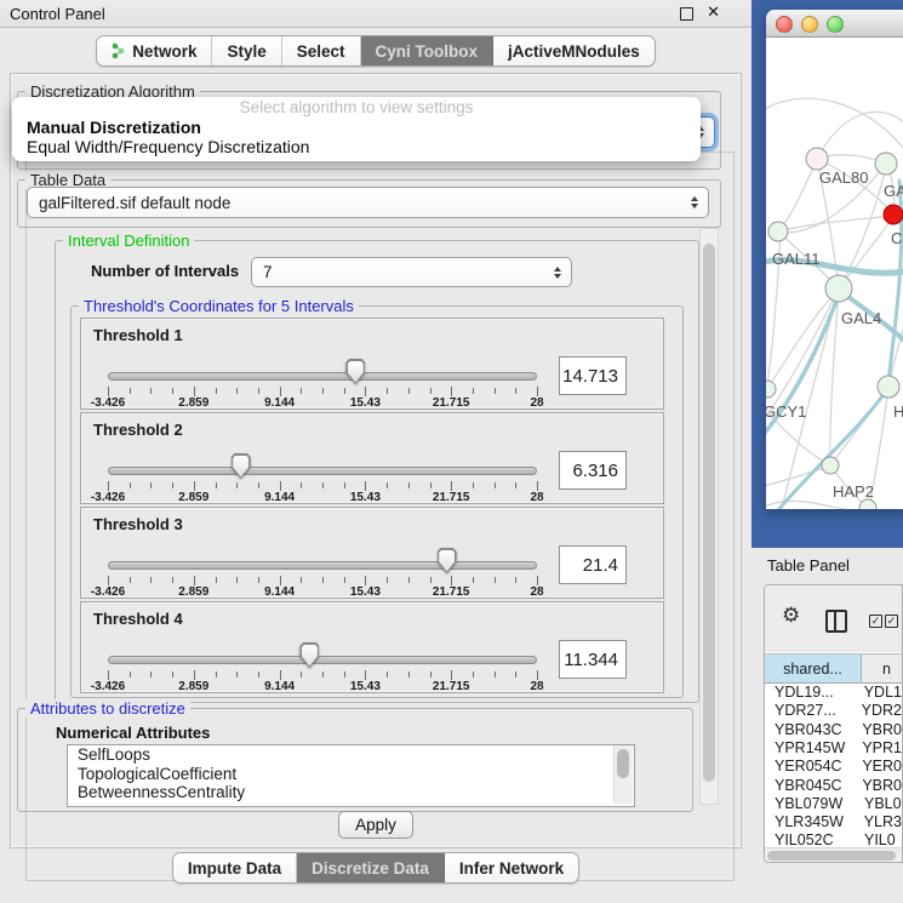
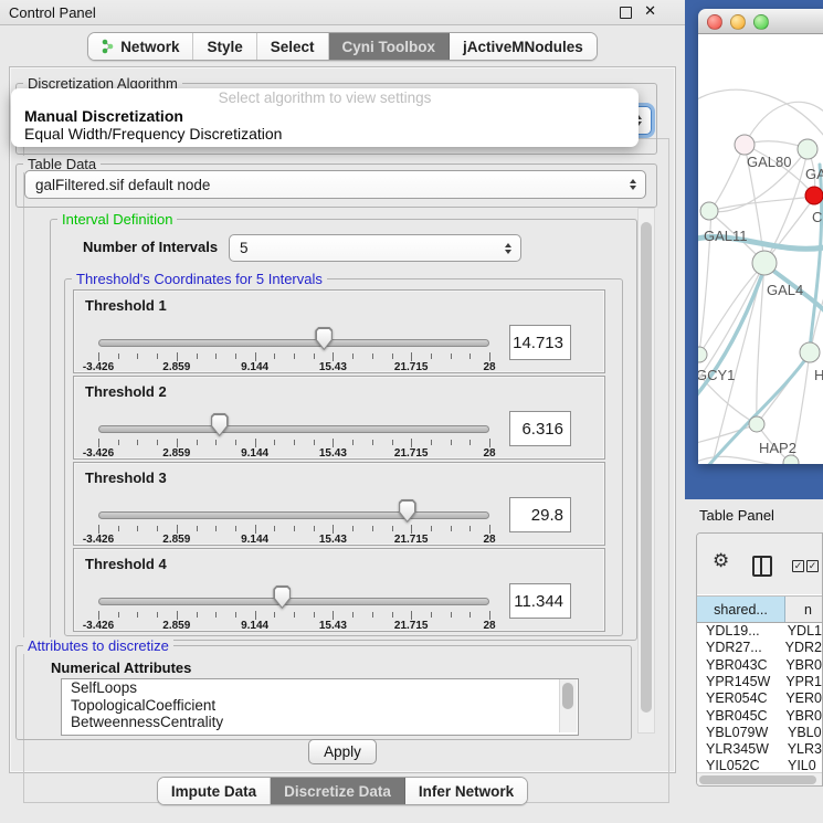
  Control Panel
  ✕
  Network
  Style
  Select
  Cyni Toolbox
  jActiveMNodules
  Discretization Algorithm
  Select algorithm to view settings
  Manual Discretization
  Equal Width/Frequency Discretization
  Table Data
  galFiltered.sif default node
  Interval Definition
  Number of Intervals
- 7
+ 5
  Threshold's Coordinates for 5 Intervals
  Threshold 1
  -3.426
  2.859
  9.144
  15.43
  21.715
  28
  14.713
  Threshold 2
  -3.426
  2.859
  9.144
  15.43
  21.715
  28
  6.316
  Threshold 3
  -3.426
  2.859
  9.144
  15.43
  21.715
  28
- 21.4
+ 29.8
  Threshold 4
  -3.426
  2.859
  9.144
  15.43
  21.715
  28
  11.344
  Attributes to discretize
  Numerical Attributes
  SelfLoops
  TopologicalCoefficient
  BetweennessCentrality
  Apply
  Impute Data
  Discretize Data
  Infer Network
  GAL80
  GA
  C
  GAL11
  GAL4
  GCY1
  H
  HAP2
  Table Panel
  ⚙
  ✓
  ✓
  shared...
  n
  YDL19...
  YDL1
  YDR27...
  YDR2
  YBR043C
  YBR0
  YPR145W
  YPR1
  YER054C
  YER0
  YBR045C
  YBR0
  YBL079W
  YBL0
  YLR345W
  YLR3
  YIL052C
  YIL0
